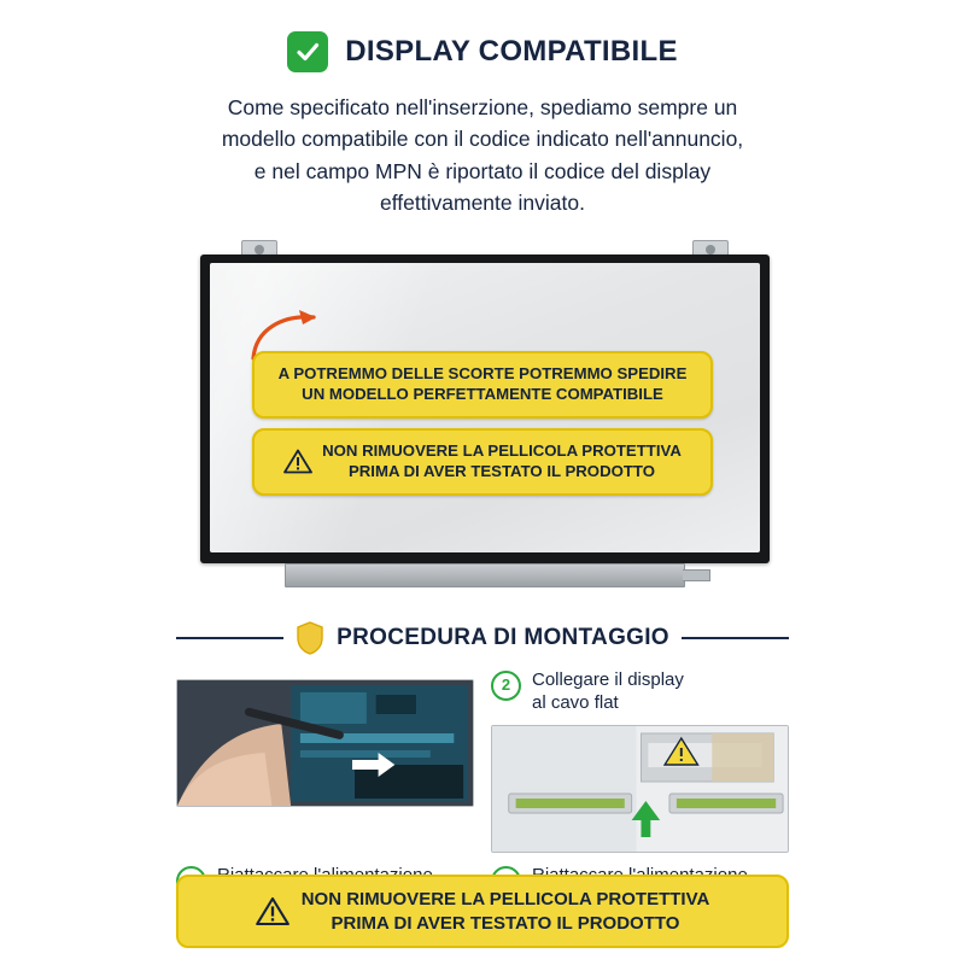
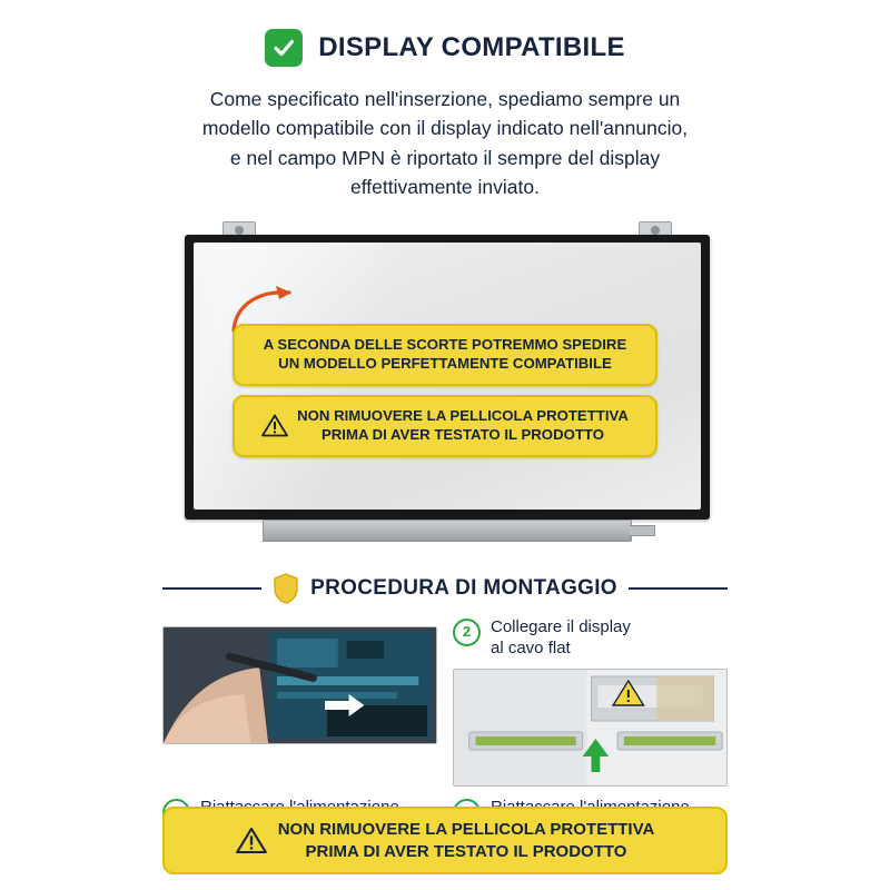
  DISPLAY COMPATIBILE
  Come specificato nell'inserzione, spediamo sempre un
- modello compatibile con il codice indicato nell'annuncio,
+ modello compatibile con il display indicato nell'annuncio,
- e nel campo MPN è riportato il codice del display
+ e nel campo MPN è riportato il sempre del display
  effettivamente inviato.
- A POTREMMO DELLE SCORTE POTREMMO SPEDIRE
+ A SECONDA DELLE SCORTE POTREMMO SPEDIRE
  UN MODELLO PERFETTAMENTE COMPATIBILE
  NON RIMUOVERE LA PELLICOLA PROTETTIVA
  PRIMA DI AVER TESTATO IL PRODOTTO
  PROCEDURA DI MONTAGGIO
  2
  Collegare il display
  al cavo flat
  NON RIMUOVERE LA PELLICOLA PROTETTIVA
  PRIMA DI AVER TESTATO IL PRODOTTO
